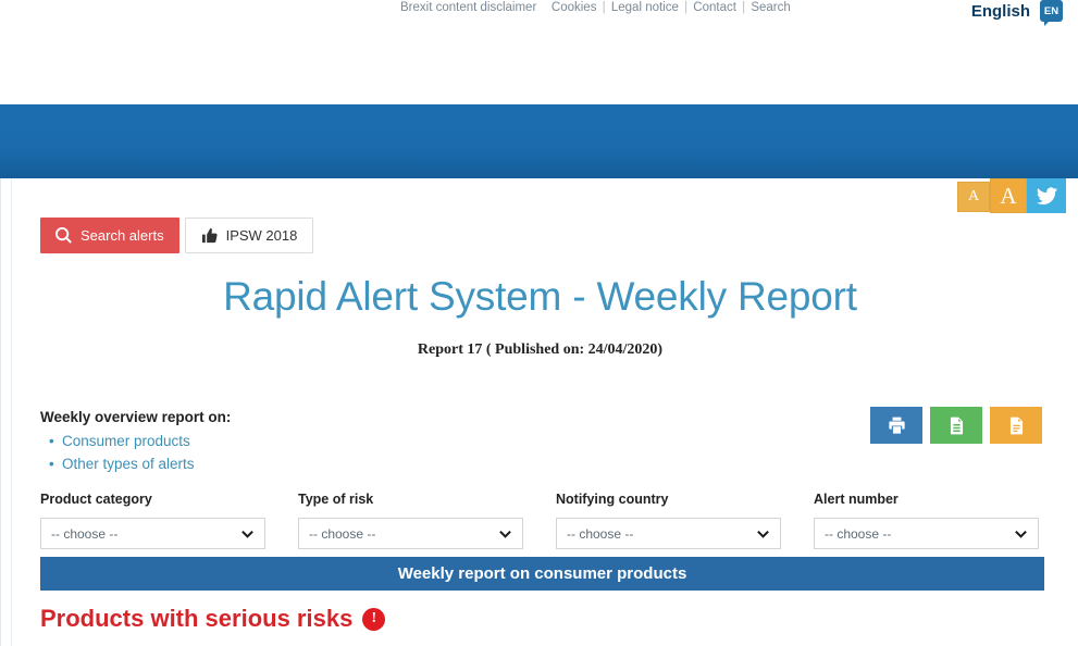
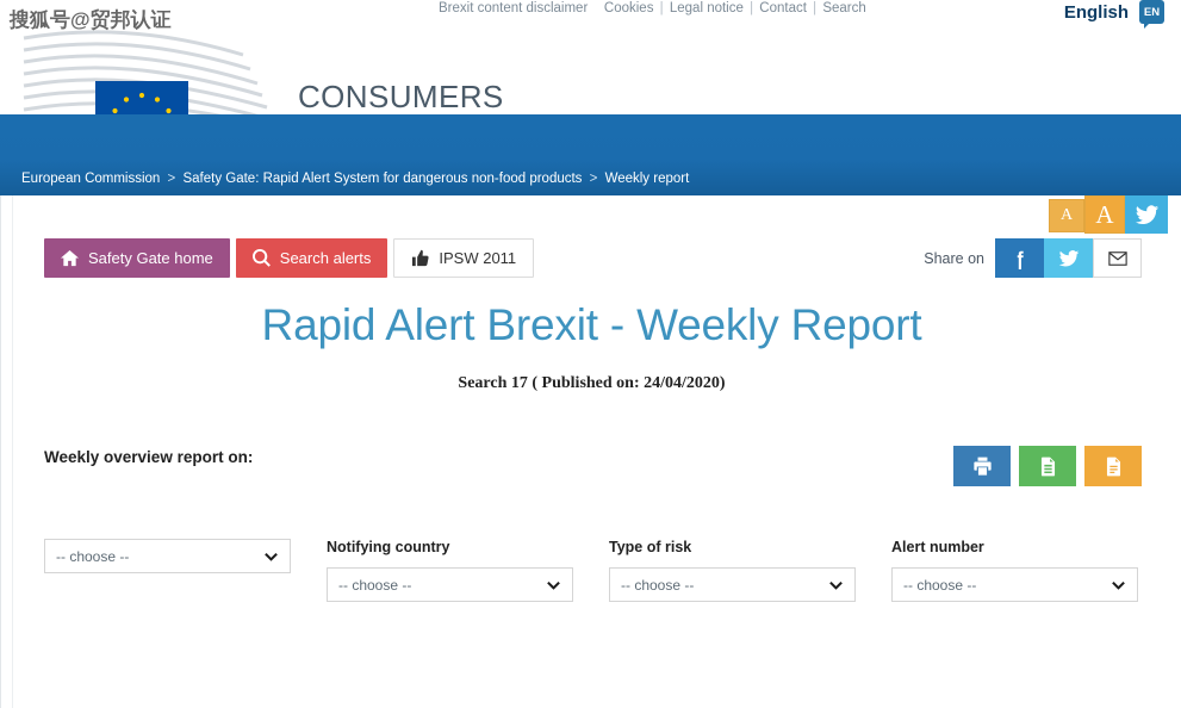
+ 搜狐号@贸邦认证
  Brexit content disclaimer Cookies | Legal notice | Contact | Search
  English
  EN
+ CONSUMERS
+ European Commission > Safety Gate: Rapid Alert System for dangerous non-food products > Weekly report
  A
  A
+ Safety Gate home
  Search alerts
- IPSW 2018
+ IPSW 2011
+ Share on
- Rapid Alert System - Weekly Report
+ Rapid Alert Brexit - Weekly Report
- Report 17 ( Published on: 24/04/2020)
+ Search 17 ( Published on: 24/04/2020)
  Weekly overview report on:
- Consumer products
- Other types of alerts
- Product category
  -- choose --
- Type of risk
+ Notifying country
  -- choose --
- Notifying country
+ Type of risk
  -- choose --
  Alert number
  -- choose --
- Weekly report on consumer products
- Products with serious risks
- !
